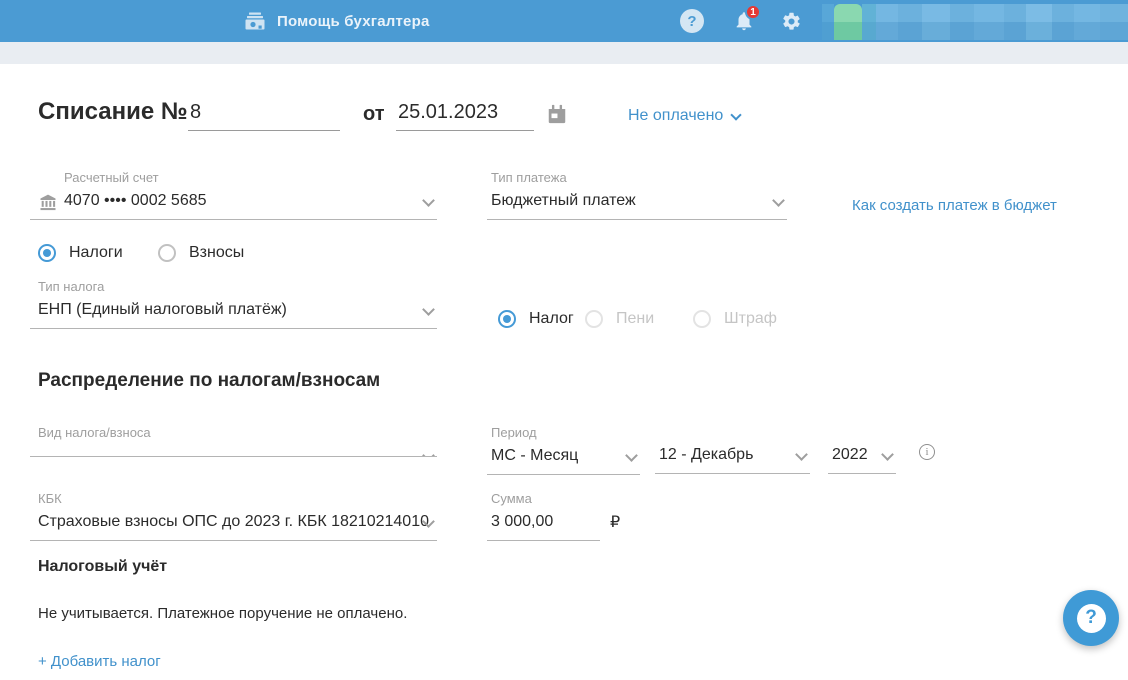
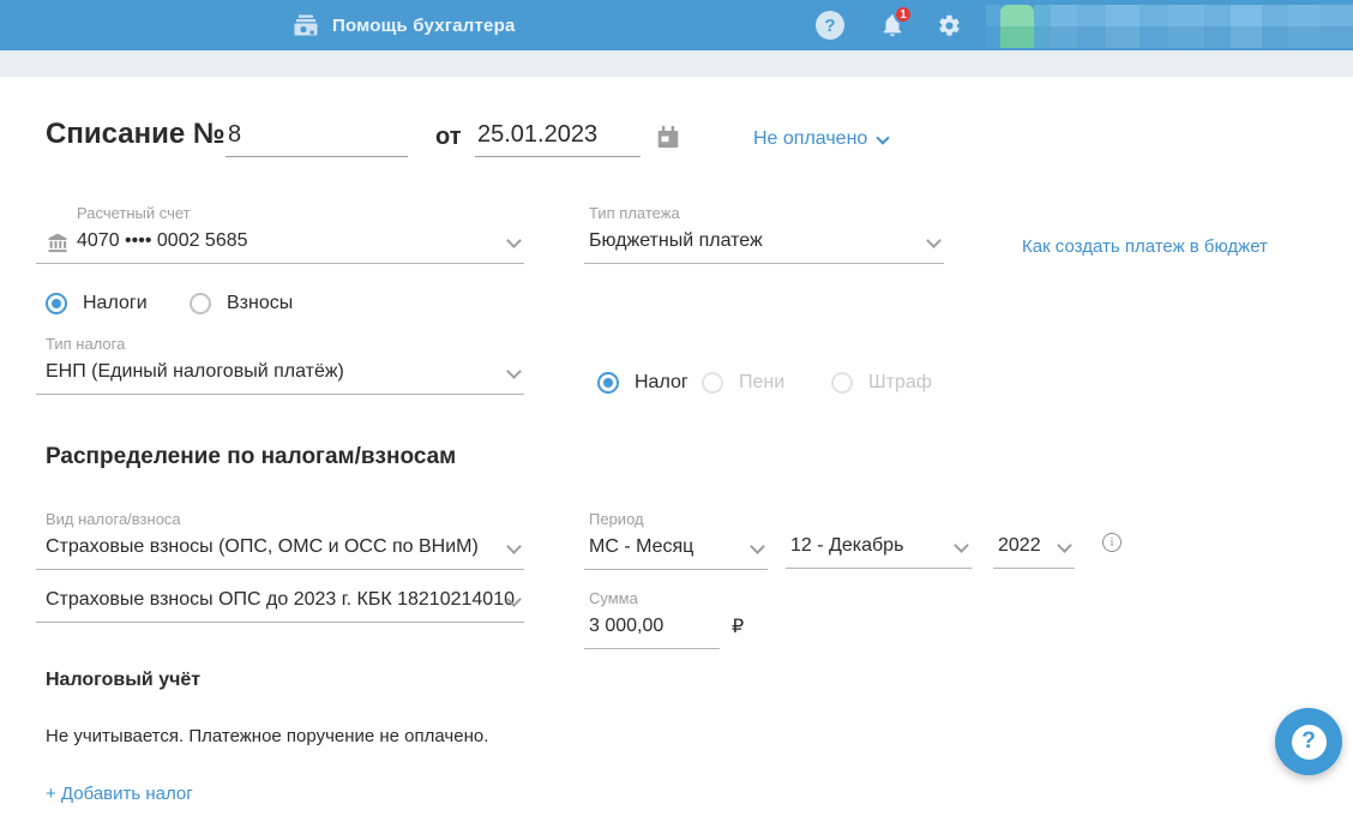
  Помощь бухгалтера
  ?
  1
  Списание №
  8
  от
  25.01.2023
  Не оплачено
  Расчетный счет
  4070 •••• 0002 5685
  Тип платежа
  Бюджетный платеж
  Как создать платеж в бюджет
  Налоги
  Взносы
  Тип налога
  ЕНП (Единый налоговый платёж)
  Налог
  Пени
  Штраф
  Распределение по налогам/взносам
  Вид налога/взноса
+ Страховые взносы (ОПС, ОМС и ОСС по ВНиМ)
  Период
  МС - Месяц
  12 - Декабрь
  2022
  i
- КБК
  Страховые взносы ОПС до 2023 г. КБК 18210214010
  Сумма
  3 000,00
  ₽
  Налоговый учёт
  Не учитывается. Платежное поручение не оплачено.
  + Добавить налог
  ?
